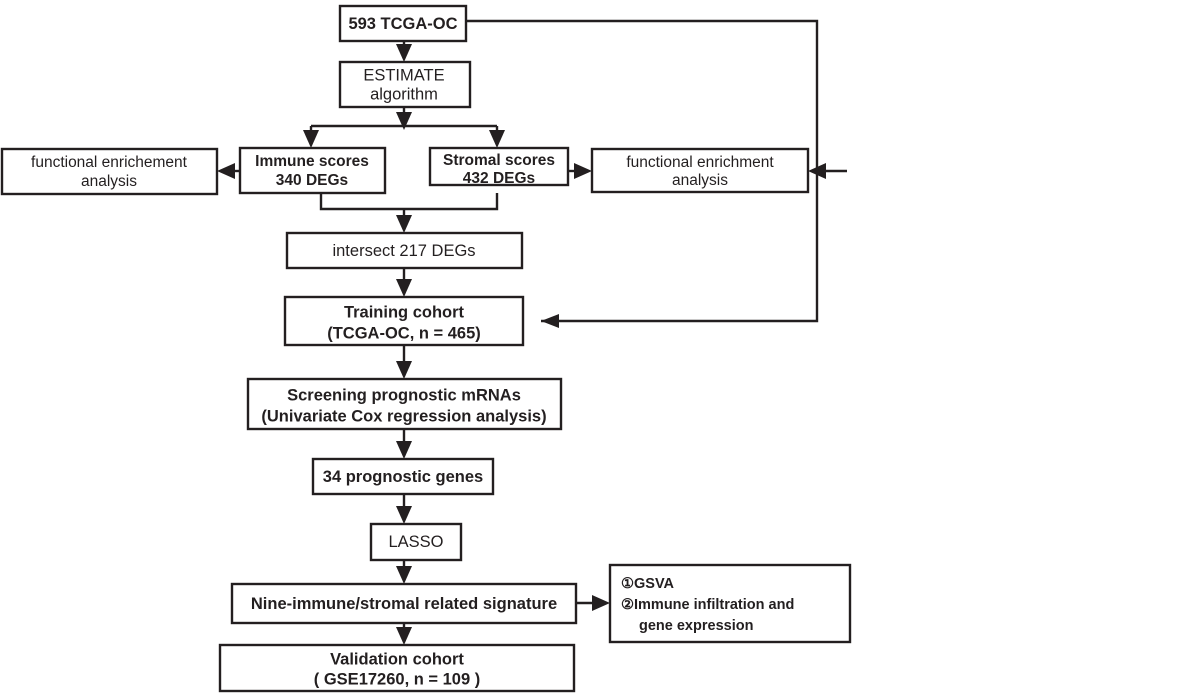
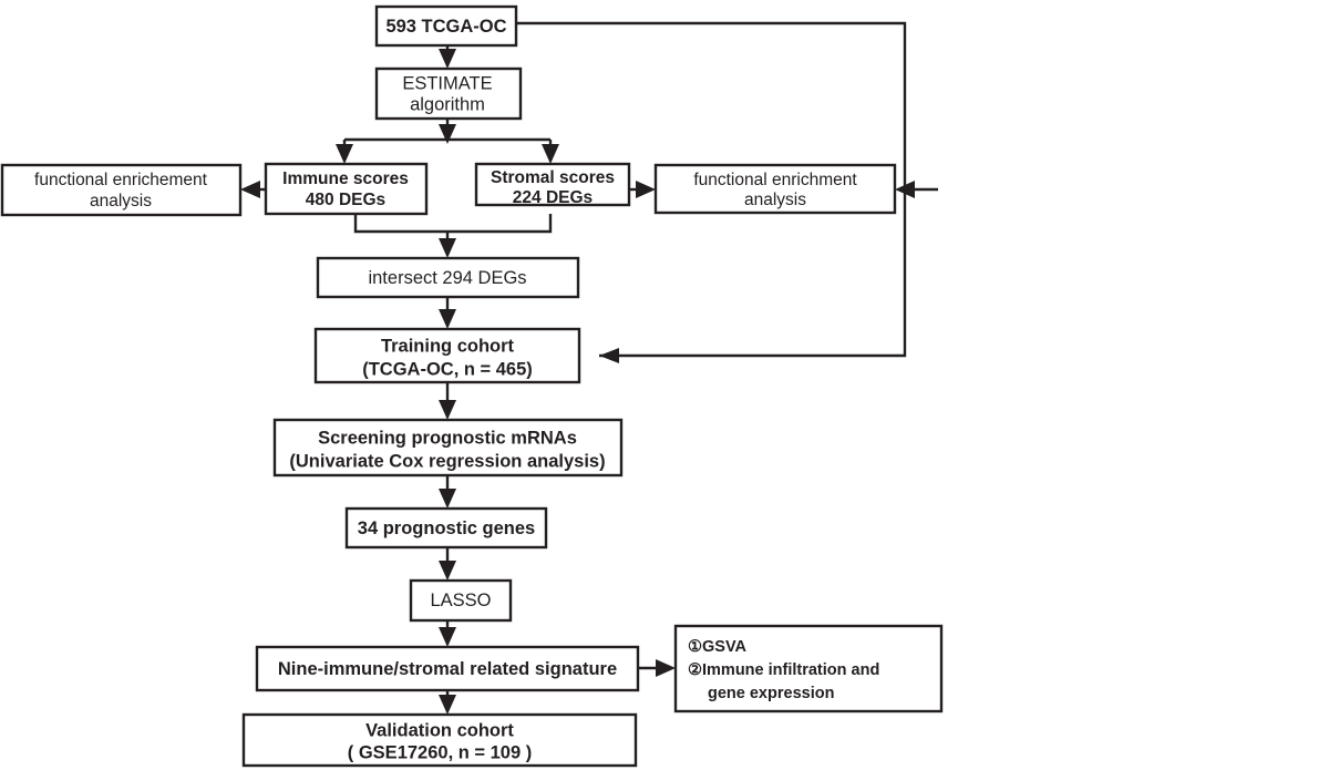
  593 TCGA-OC
  ESTIMATE
  algorithm
  Immune scores
- 340 DEGs
+ 480 DEGs
  Stromal scores
- 432 DEGs
+ 224 DEGs
  functional enrichement
  analysis
  functional enrichment
  analysis
- intersect 217 DEGs
+ intersect 294 DEGs
  Training cohort
  (TCGA-OC, n = 465)
  Screening prognostic mRNAs
  (Univariate Cox regression analysis)
  34 prognostic genes
  LASSO
  Nine-immune/stromal related signature
  Validation cohort
  ( GSE17260, n = 109 )
  ①GSVA
  ②Immune infiltration and
  gene expression
